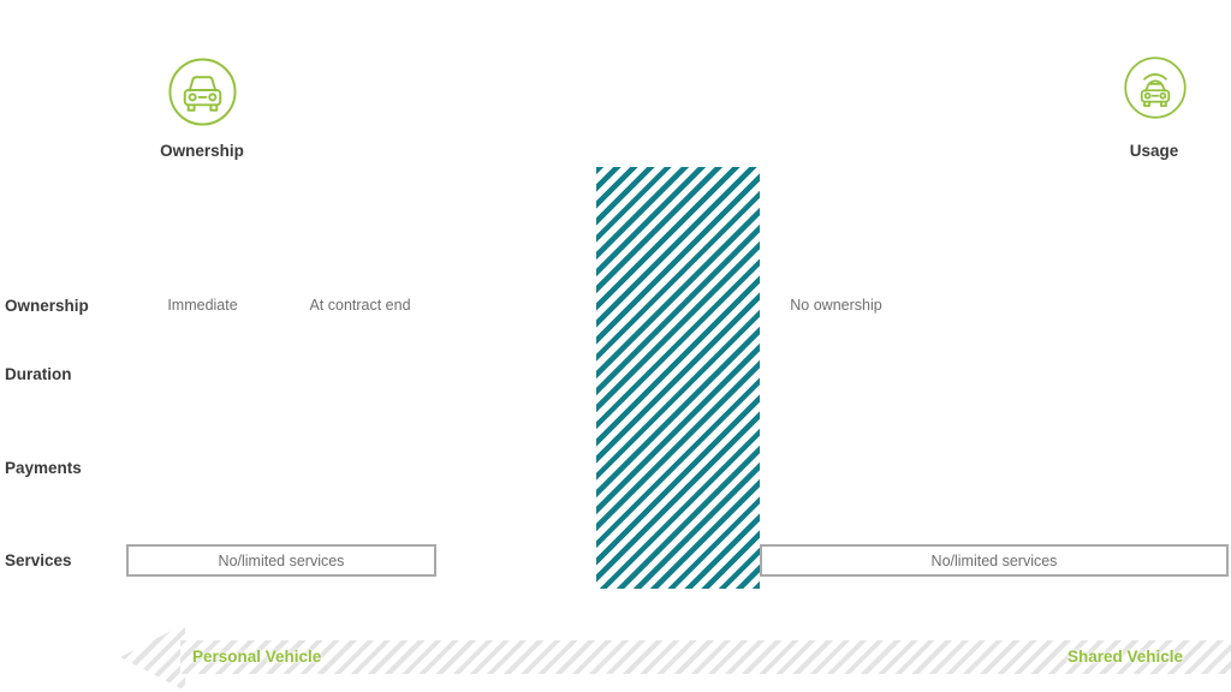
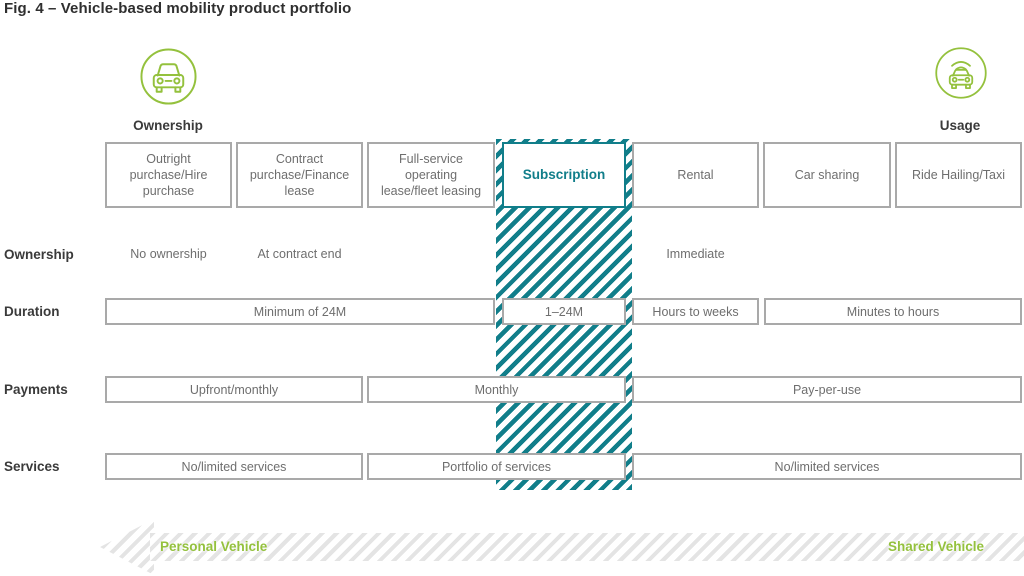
+ Fig. 4 – Vehicle-based mobility product portfolio
  Ownership
  Usage
+ Outright purchase/Hire purchase
+ Contract purchase/Finance lease
+ Full-service operating lease/fleet leasing
+ Subscription
+ Rental
+ Car sharing
+ Ride Hailing/Taxi
  Ownership
- Immediate
+ No ownership
  At contract end
- No ownership
+ Immediate
  Duration
+ Minimum of 24M
+ 1–24M
+ Hours to weeks
+ Minutes to hours
  Payments
+ Upfront/monthly
+ Monthly
+ Pay-per-use
  Services
  No/limited services
+ Portfolio of services
  No/limited services
  Personal Vehicle
  Shared Vehicle
